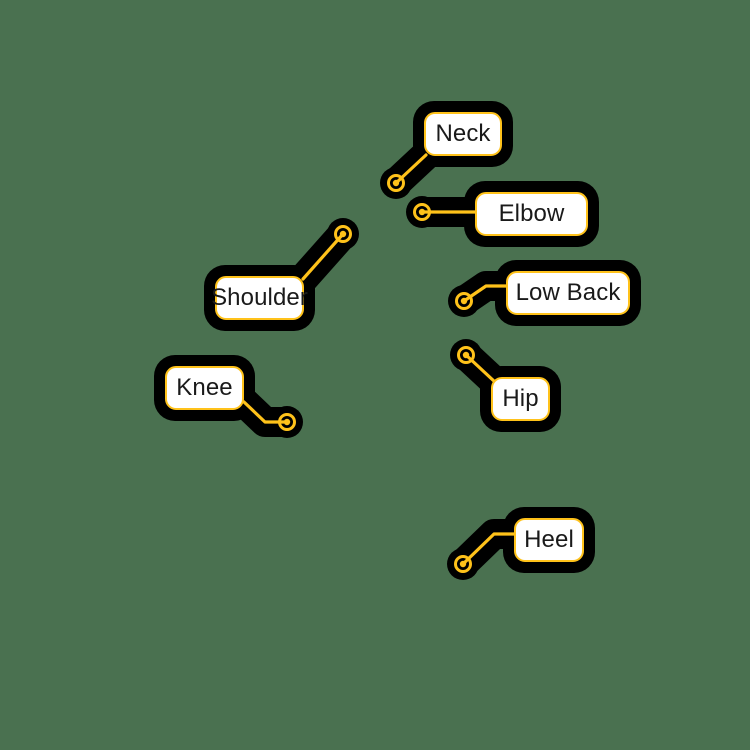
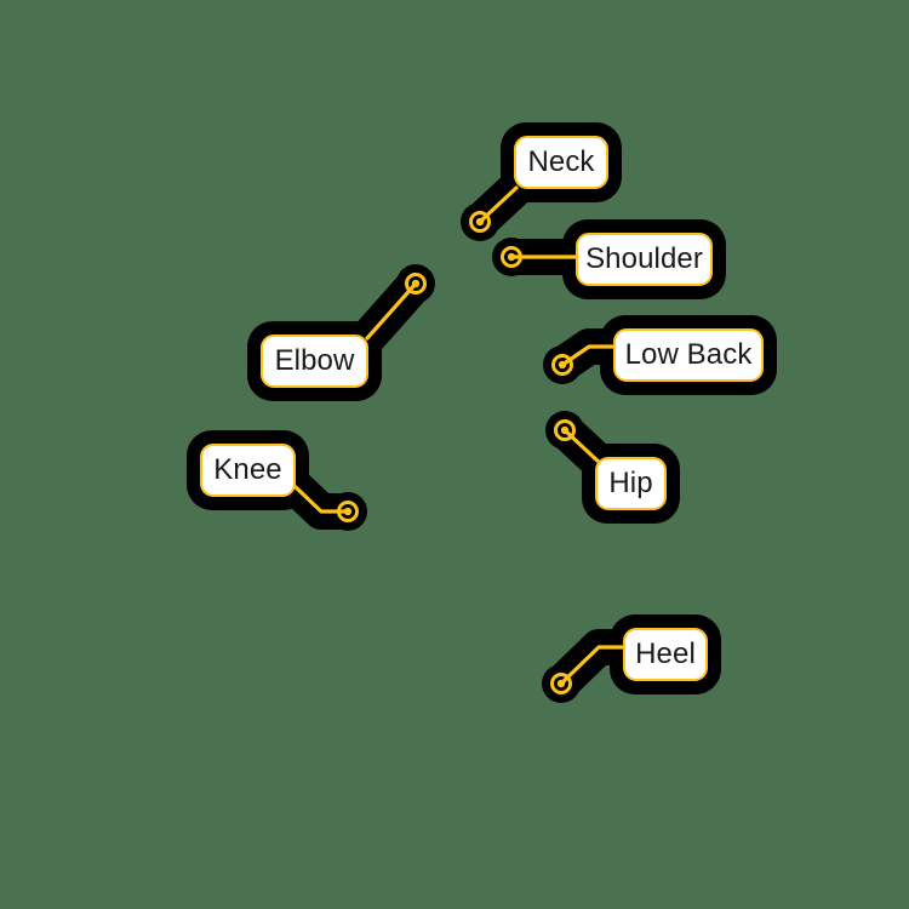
  Neck
- Elbow
+ Shoulder
  Low Back
- Shoulder
+ Elbow
  Knee
  Hip
  Heel
